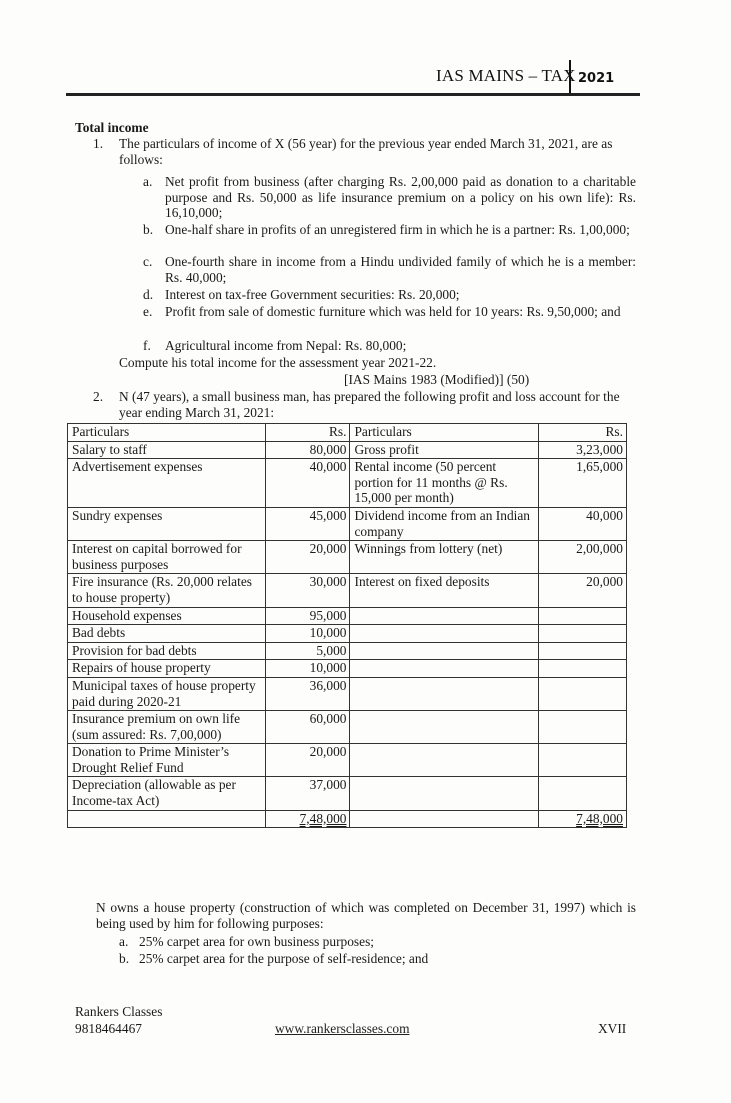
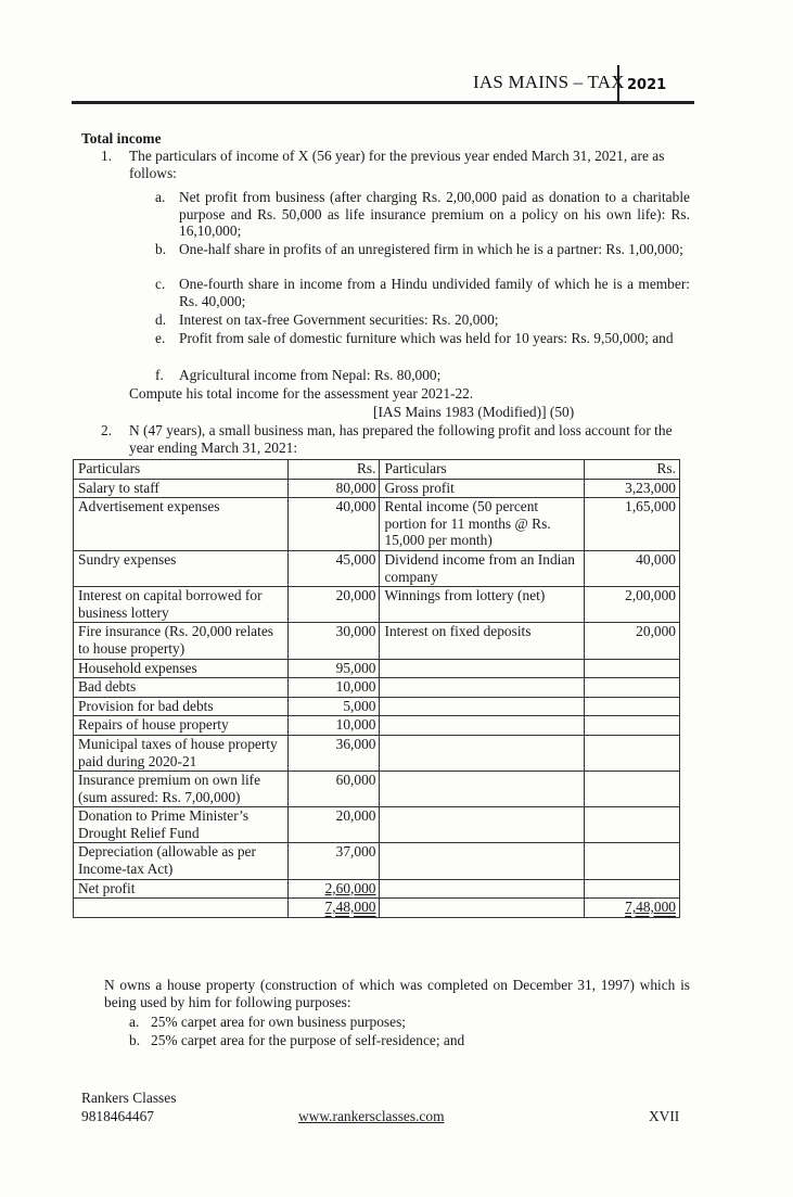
  IAS MAINS – TA
  2021
  Total income
  1.
  The particulars of income of X (56 year) for the previous year ended March 31, 2021, are as follows:
  a.
  Net profit from business (after charging Rs. 2,00,000 paid as donation to a charitable purpose and Rs. 50,000 as life insurance premium on a policy on his own life): Rs. 16,10,000;
  b.
  One-half share in profits of an unregistered firm in which he is a partner: Rs. 1,00,000;
  c.
  One-fourth share in income from a Hindu undivided family of which he is a member: Rs. 40,000;
  d.
  Interest on tax-free Government securities: Rs. 20,000;
  e.
  Profit from sale of domestic furniture which was held for 10 years: Rs. 9,50,000; and
  f.
  Agricultural income from Nepal: Rs. 80,000;
  Compute his total income for the assessment year 2021-22.
  [IAS Mains 1983 (Modified)] (50)
  2.
  N (47 years), a small business man, has prepared the following profit and loss account for the year ending March 31, 2021:
  Particulars	Rs.	Particulars	Rs.
  Salary to staff	80,000	Gross profit	3,23,000
  Advertisement expenses	40,000	Rental income (50 percent portion for 11 months @ Rs. 15,000 per month)	1,65,000
  Sundry expenses	45,000	Dividend income from an Indian company	40,000
- Interest on capital borrowed for business purposes	20,000	Winnings from lottery (net)	2,00,000
+ Interest on capital borrowed for business lottery	20,000	Winnings from lottery (net)	2,00,000
  Fire insurance (Rs. 20,000 relates to house property)	30,000	Interest on fixed deposits	20,000
  Household expenses	95,000
  Bad debts	10,000
  Provision for bad debts	5,000
  Repairs of house property	10,000
  Municipal taxes of house property paid during 2020-21	36,000
  Insurance premium on own life (sum assured: Rs. 7,00,000)	60,000
  Donation to Prime Minister’s Drought Relief Fund	20,000
  Depreciation (allowable as per Income-tax Act)	37,000
+ Net profit	2,60,000
  	7,48,000		7,48,000
  N owns a house property (construction of which was completed on December 31, 1997) which is being used by him for following purposes:
  a.
  25% carpet area for own business purposes;
  b.
  25% carpet area for the purpose of self-residence; and
  Rankers Classes
  9818464467
  www.rankersclasses.com
  XVII
